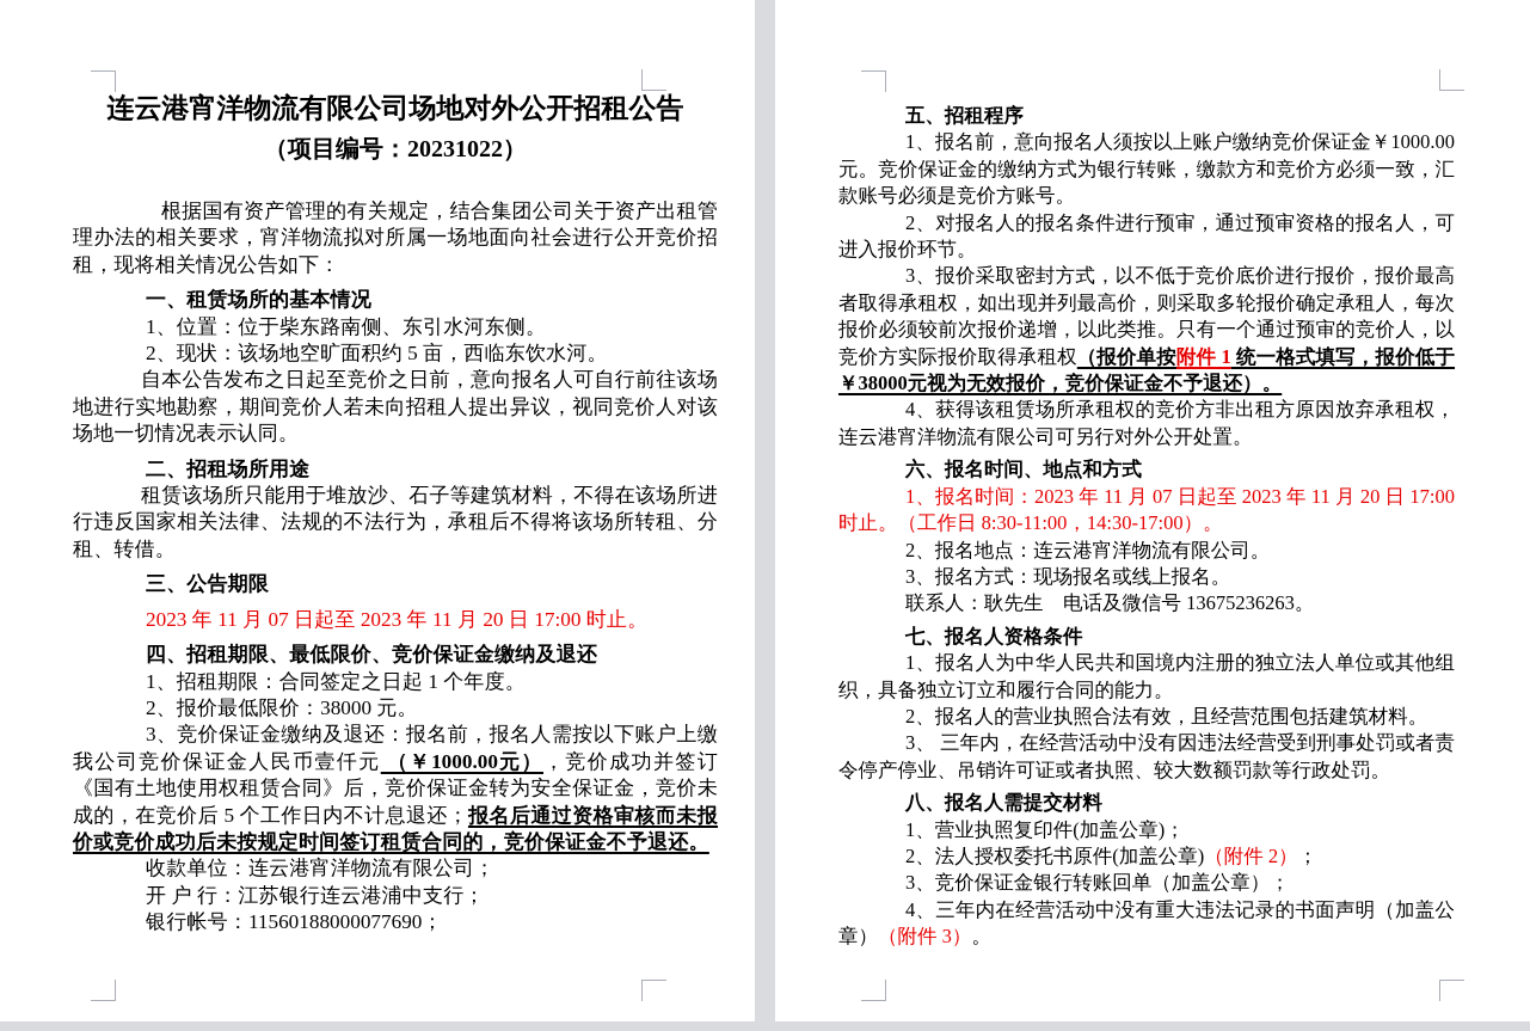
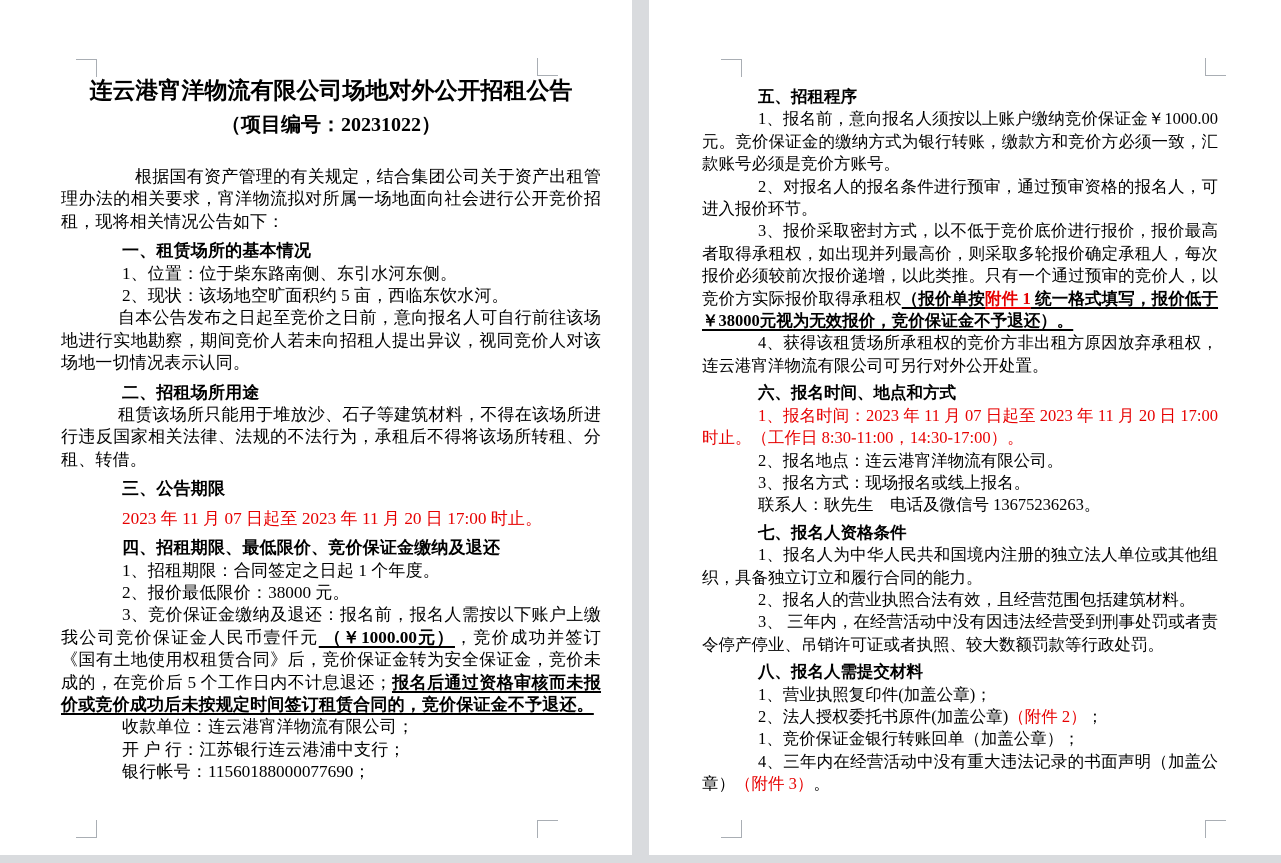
  连云港宵洋物流有限公司场地对外公开招租公告
  （项目编号：20231022）
  根据国有资产管理的有关规定，结合集团公司关于资产出租管理办法的相关要求，宵洋物流拟对所属一场地面向社会进行公开竞价招租，现将相关情况公告如下：
  一、租赁场所的基本情况
  1、位置：位于柴东路南侧、东引水河东侧。
  2、现状：该场地空旷面积约 5 亩，西临东饮水河。
  自本公告发布之日起至竞价之日前，意向报名人可自行前往该场地进行实地勘察，期间竞价人若未向招租人提出异议，视同竞价人对该场地一切情况表示认同。
  二、招租场所用途
  租赁该场所只能用于堆放沙、石子等建筑材料，不得在该场所进行违反国家相关法律、法规的不法行为，承租后不得将该场所转租、分租、转借。
  三、公告期限
  2023 年 11 月 07 日起至 2023 年 11 月 20 日 17:00 时止。
  四、招租期限、最低限价、竞价保证金缴纳及退还
  1、招租期限：合同签定之日起 1 个年度。
  2、报价最低限价：38000 元。
  3、竞价保证金缴纳及退还：报名前，报名人需按以下账户上缴我公司竞价保证金人民币壹仟元 （￥1000.00元），竞价成功并签订《国有土地使用权租赁合同》后，竞价保证金转为安全保证金，竞价未成的，在竞价后 5 个工作日内不计息退还；报名后通过资格审核而未报价或竞价成功后未按规定时间签订租赁合同的，竞价保证金不予退还。
  收款单位：连云港宵洋物流有限公司；
  开 户 行：江苏银行连云港浦中支行；
  银行帐号：11560188000077690；
  五、招租程序
  1、报名前，意向报名人须按以上账户缴纳竞价保证金￥1000.00元。竞价保证金的缴纳方式为银行转账，缴款方和竞价方必须一致，汇款账号必须是竞价方账号。
  2、对报名人的报名条件进行预审，通过预审资格的报名人，可进入报价环节。
  3、报价采取密封方式，以不低于竞价底价进行报价，报价最高者取得承租权，如出现并列最高价，则采取多轮报价确定承租人，每次报价必须较前次报价递增，以此类推。只有一个通过预审的竞价人，以竞价方实际报价取得承租权（报价单按附件 1 统一格式填写，报价低于￥38000元视为无效报价，竞价保证金不予退还）。
  4、获得该租赁场所承租权的竞价方非出租方原因放弃承租权，连云港宵洋物流有限公司可另行对外公开处置。
  六、报名时间、地点和方式
  1、报名时间：2023 年 11 月 07 日起至 2023 年 11 月 20 日 17:00 时止。（工作日 8:30-11:00，14:30-17:00）。
  2、报名地点：连云港宵洋物流有限公司。
  3、报名方式：现场报名或线上报名。
  联系人：耿先生 电话及微信号 13675236263。
  七、报名人资格条件
  1、报名人为中华人民共和国境内注册的独立法人单位或其他组织，具备独立订立和履行合同的能力。
  2、报名人的营业执照合法有效，且经营范围包括建筑材料。
  3、 三年内，在经营活动中没有因违法经营受到刑事处罚或者责令停产停业、吊销许可证或者执照、较大数额罚款等行政处罚。
  八、报名人需提交材料
  1、营业执照复印件(加盖公章)；
  2、法人授权委托书原件(加盖公章)（附件 2）；
- 3、竞价保证金银行转账回单（加盖公章）；
+ 1、竞价保证金银行转账回单（加盖公章）；
  4、三年内在经营活动中没有重大违法记录的书面声明（加盖公章）（附件 3）。
